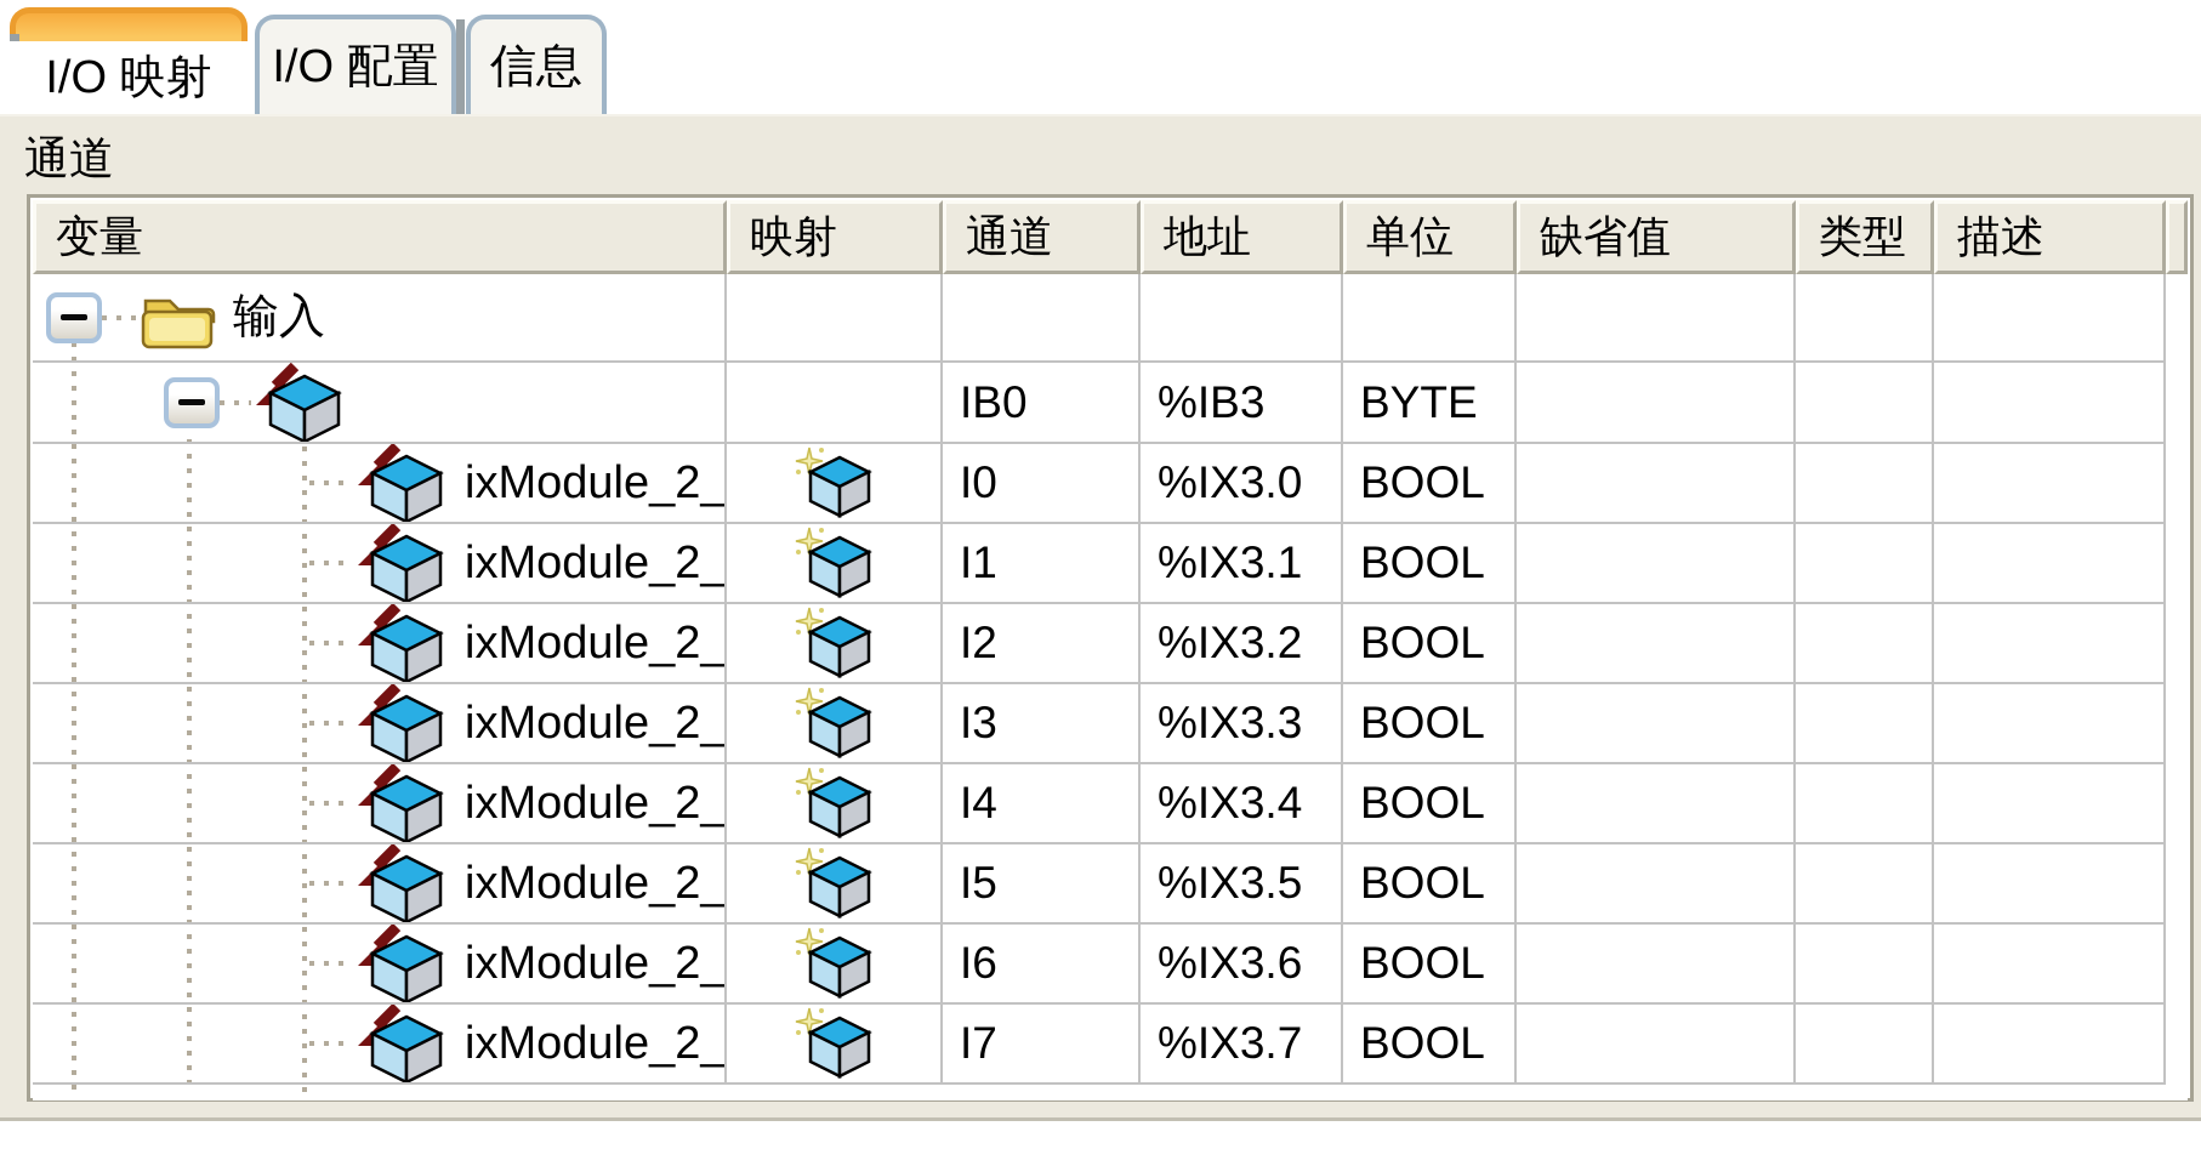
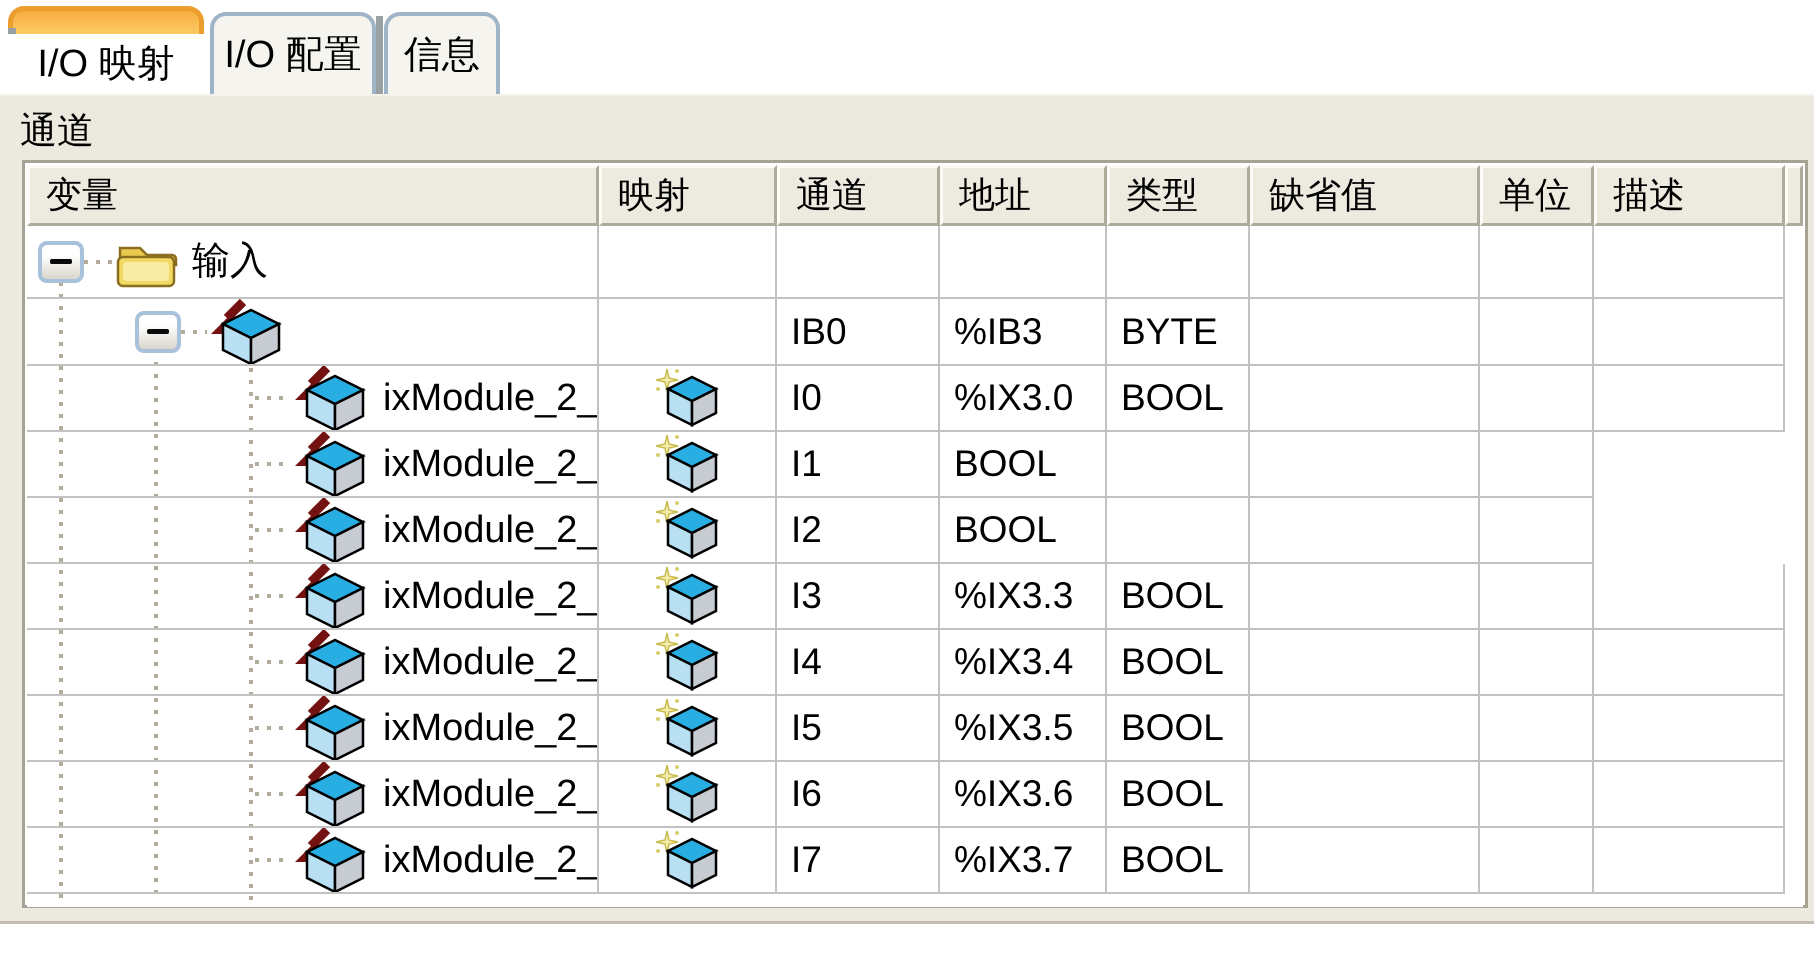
  I/O 映射
  I/O 配置
  信息
  通道
  变量
  映射
  通道
  地址
- 单位
+ 类型
  缺省值
- 类型
+ 单位
  描述
  输入
  IB0
  %IB3
  BYTE
  ixModule_2_
  I0
  %IX3.0
  BOOL
  ixModule_2_
  I1
- %IX3.1
  BOOL
  ixModule_2_
  I2
- %IX3.2
  BOOL
  ixModule_2_
  I3
  %IX3.3
  BOOL
  ixModule_2_
  I4
  %IX3.4
  BOOL
  ixModule_2_
  I5
  %IX3.5
  BOOL
  ixModule_2_
  I6
  %IX3.6
  BOOL
  ixModule_2_
  I7
  %IX3.7
  BOOL
